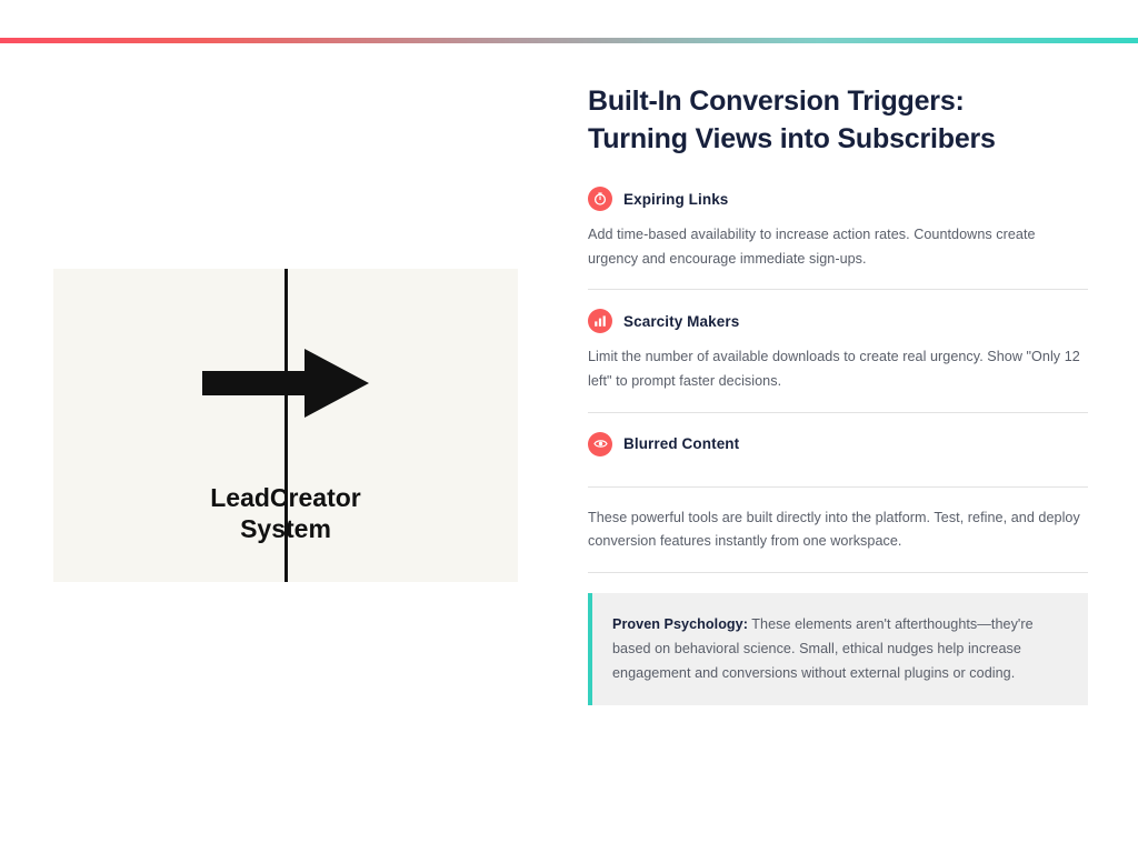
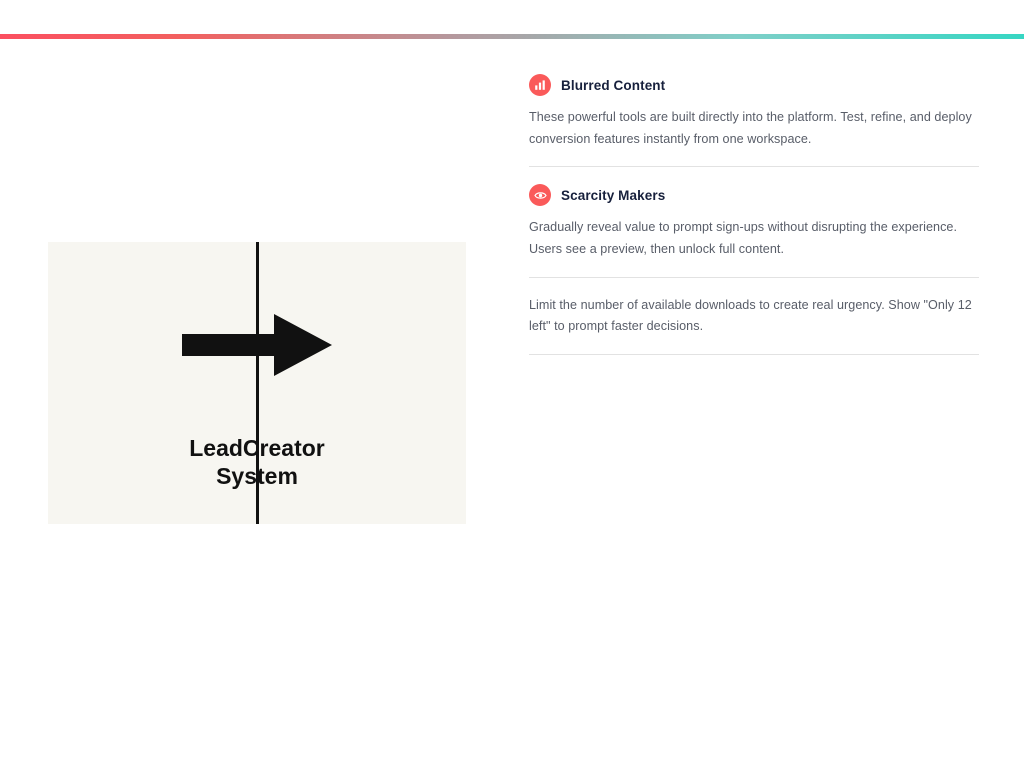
  LeadCreator
  System
- Built-In Conversion Triggers:
- Turning Views into Subscribers
- Expiring Links
- Add time-based availability to increase action rates. Countdowns create urgency and encourage immediate sign-ups.
- Scarcity Makers
+ Blurred Content
- Limit the number of available downloads to create real urgency. Show "Only 12 left" to prompt faster decisions.
+ These powerful tools are built directly into the platform. Test, refine, and deploy conversion features instantly from one workspace.
- Blurred Content
+ Scarcity Makers
+ Gradually reveal value to prompt sign-ups without disrupting the experience. Users see a preview, then unlock full content.
- These powerful tools are built directly into the platform. Test, refine, and deploy conversion features instantly from one workspace.
+ Limit the number of available downloads to create real urgency. Show "Only 12 left" to prompt faster decisions.
- Proven Psychology: These elements aren't afterthoughts—they're based on behavioral science. Small, ethical nudges help increase engagement and conversions without external plugins or coding.
